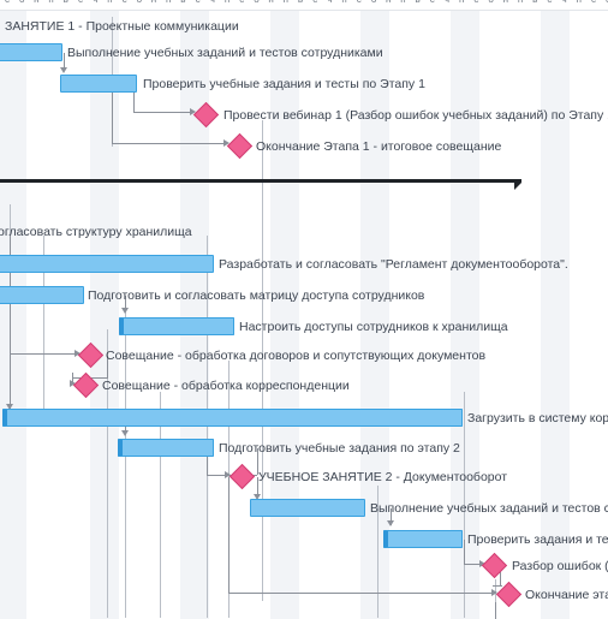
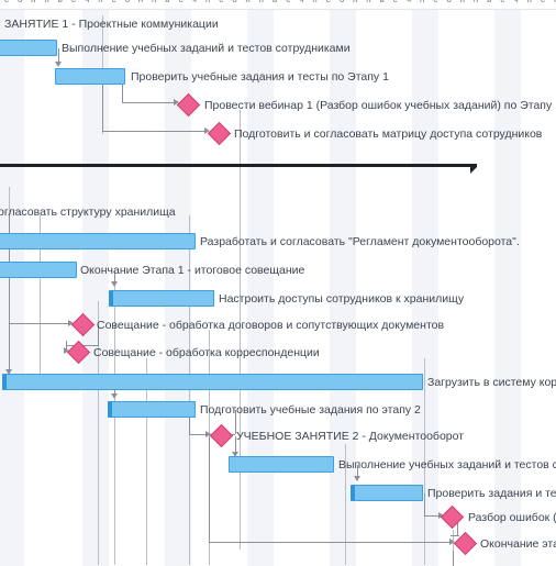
  ЗАНЯТИЕ 1 - Проектные коммуникации
  Выполнение учебных заданий и тестов сотрудниками
  Проверить учебные задания и тесты по Этапу 1
  Провести вебинар 1 (Разбор ошибок учебных заданий) по Этапу
- Окончание Этапа 1 - итоговое совещание
+ Подготовить и согласовать матрицу доступа сотрудников
  огласовать структуру хранилища
  Разработать и согласовать "Регламент документооборота".
- Подготовить и согласовать матрицу доступа сотрудников
+ Окончание Этапа 1 - итоговое совещание
- Настроить доступы сотрудников к хранилища
+ Настроить доступы сотрудников к хранилищу
  Совещание - обработка договоров и сопутствующих документов
  Совещание - обработка корреспонденции
  Загрузить в систему кор
  Подготовить учебные задания по этапу 2
  УЧЕБНОЕ ЗАНЯТИЕ 2 - Документооборот
  Выполнение учебных заданий и тестов с
  Проверить задания и те
  Разбор ошибок (
  Окончание эт
